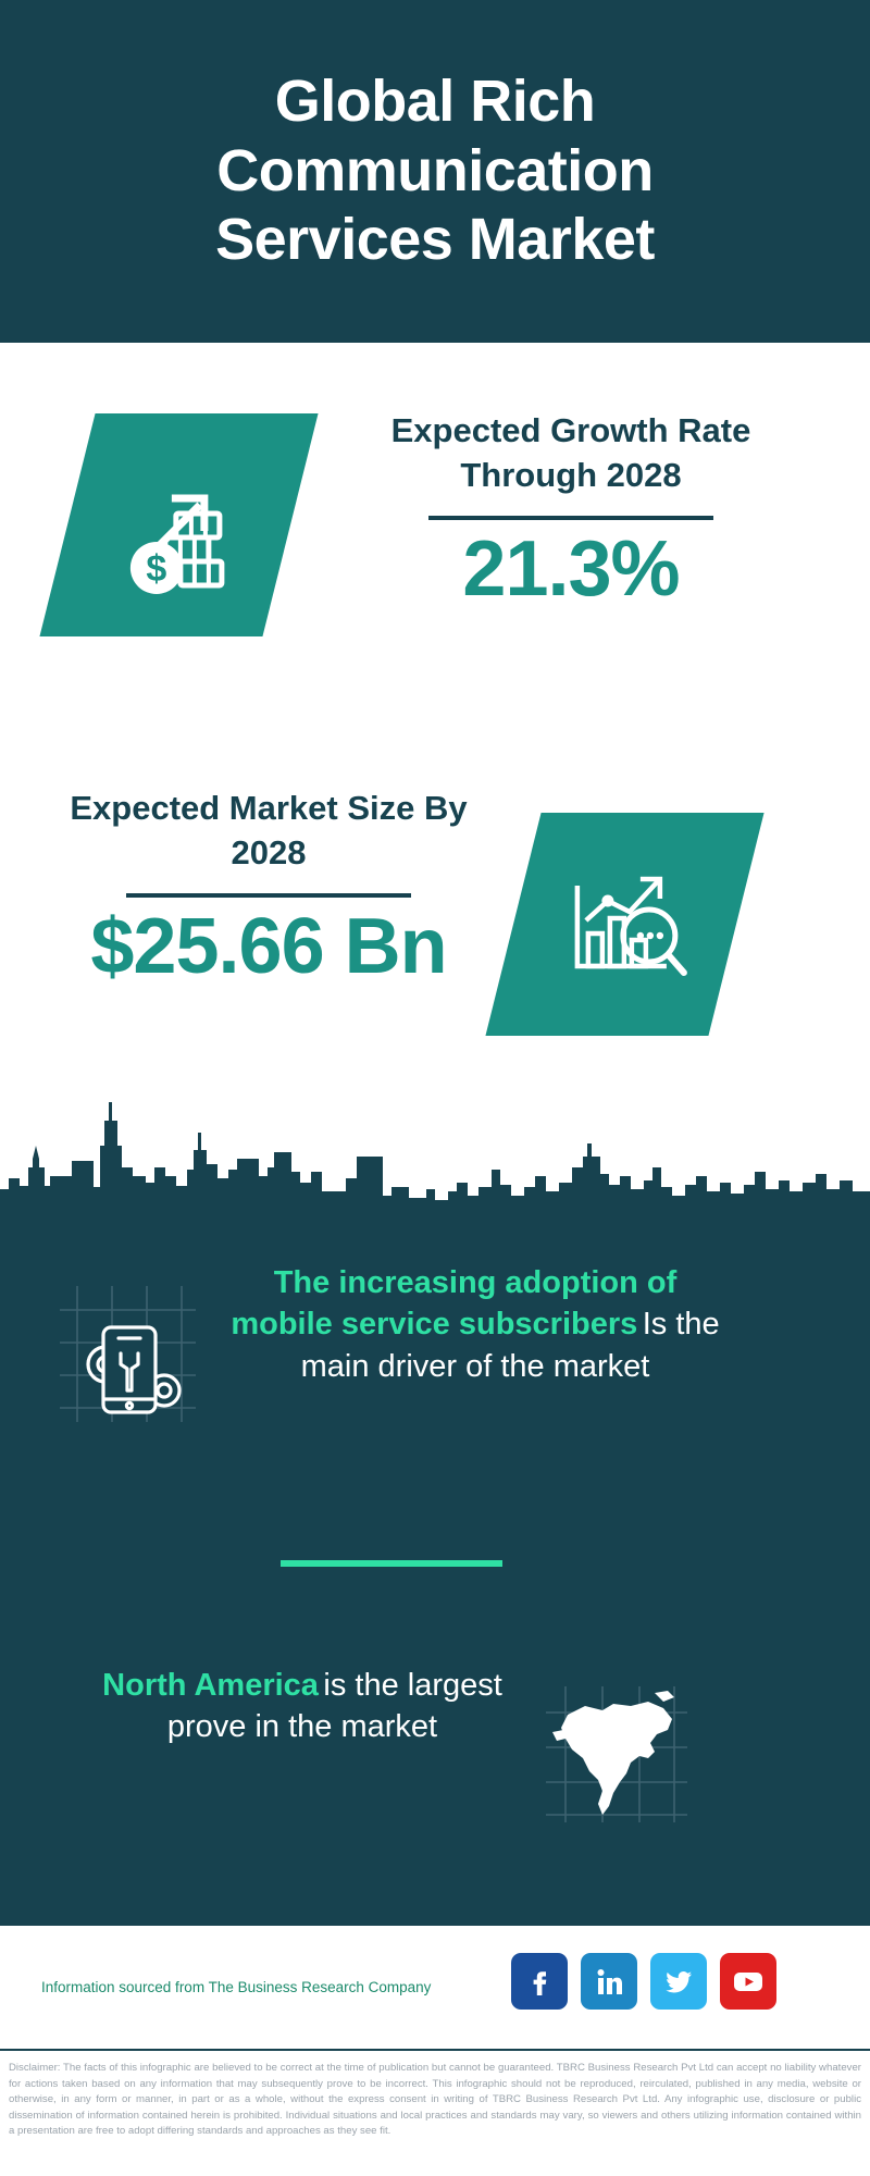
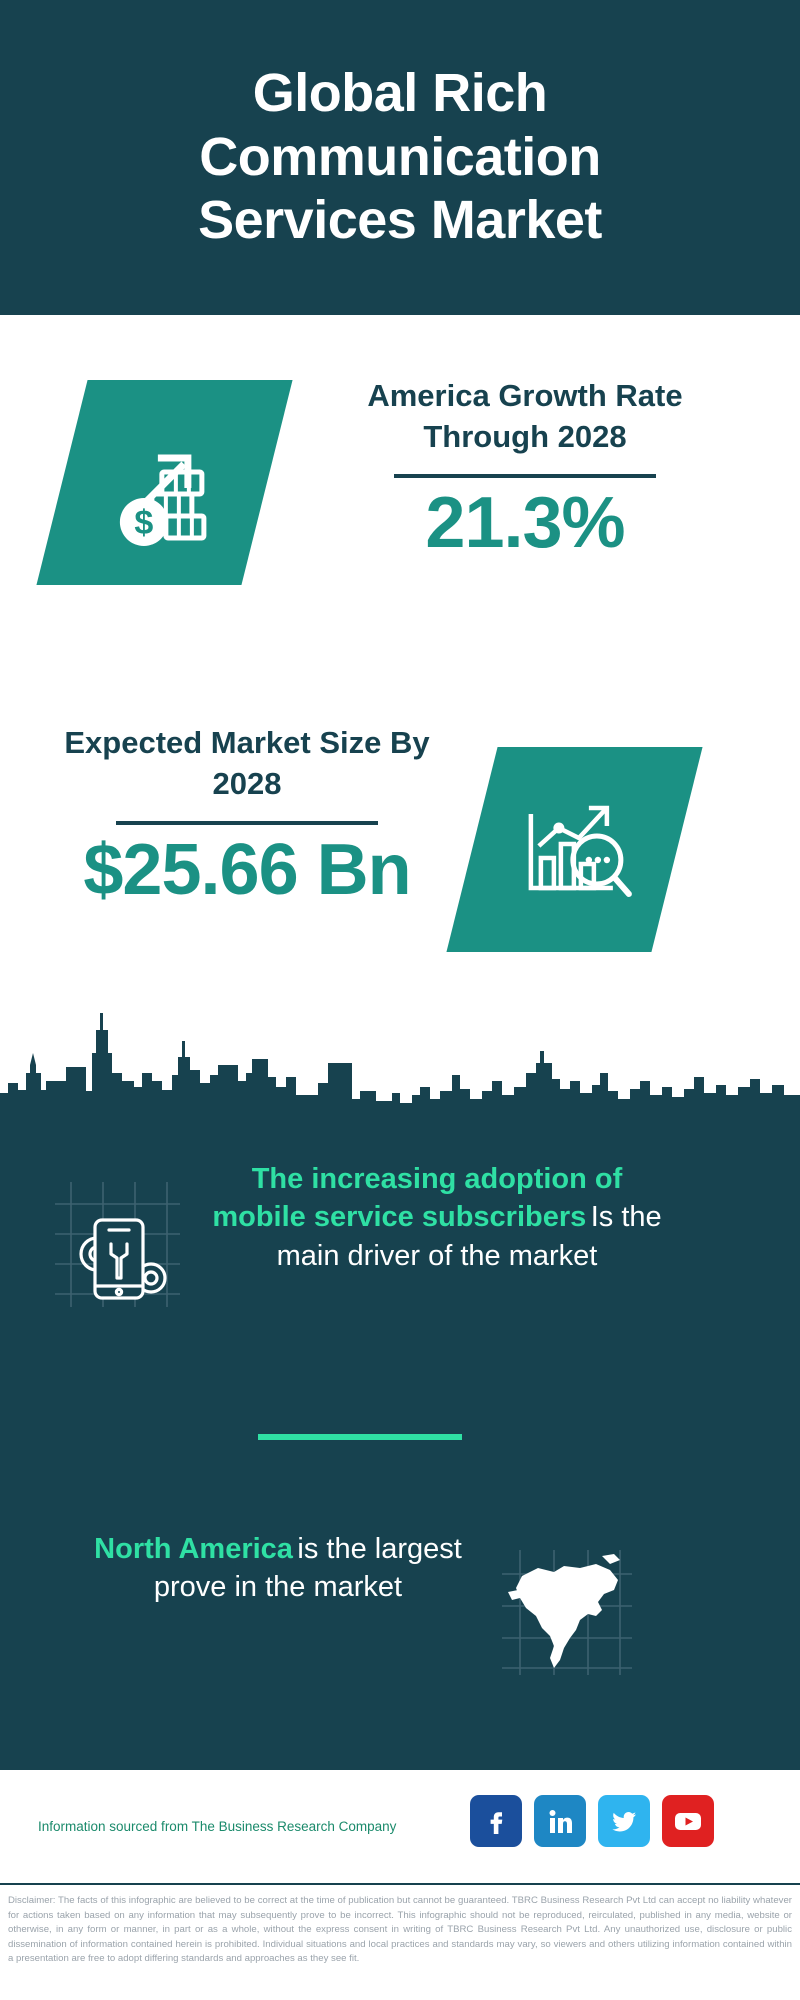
  Global Rich Communication Services Market
- Expected Growth Rate Through 2028
+ America Growth Rate Through 2028
  21.3%
  Expected Market Size By 2028
  $25.66 Bn
  The increasing adoption of mobile service subscribers Is the main driver of the market
  North America is the largest prove in the market
  Information sourced from The Business Research Company
- Disclaimer: The facts of this infographic are believed to be correct at the time of publication but cannot be guaranteed. TBRC Business Research Pvt Ltd can accept no liability whatever for actions taken based on any information that may subsequently prove to be incorrect. This infographic should not be reproduced, reirculated, published in any media, website or otherwise, in any form or manner, in part or as a whole, without the express consent in writing of TBRC Business Research Pvt Ltd. Any infographic use, disclosure or public dissemination of information contained herein is prohibited. Individual situations and local practices and standards may vary, so viewers and others utilizing information contained within a presentation are free to adopt differing standards and approaches as they see fit.
+ Disclaimer: The facts of this infographic are believed to be correct at the time of publication but cannot be guaranteed. TBRC Business Research Pvt Ltd can accept no liability whatever for actions taken based on any information that may subsequently prove to be incorrect. This infographic should not be reproduced, reirculated, published in any media, website or otherwise, in any form or manner, in part or as a whole, without the express consent in writing of TBRC Business Research Pvt Ltd. Any unauthorized use, disclosure or public dissemination of information contained herein is prohibited. Individual situations and local practices and standards may vary, so viewers and others utilizing information contained within a presentation are free to adopt differing standards and approaches as they see fit.
